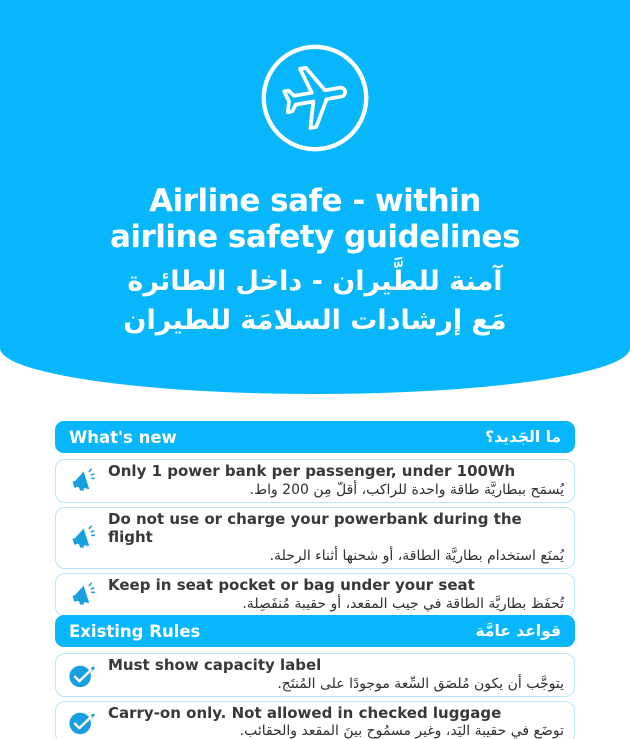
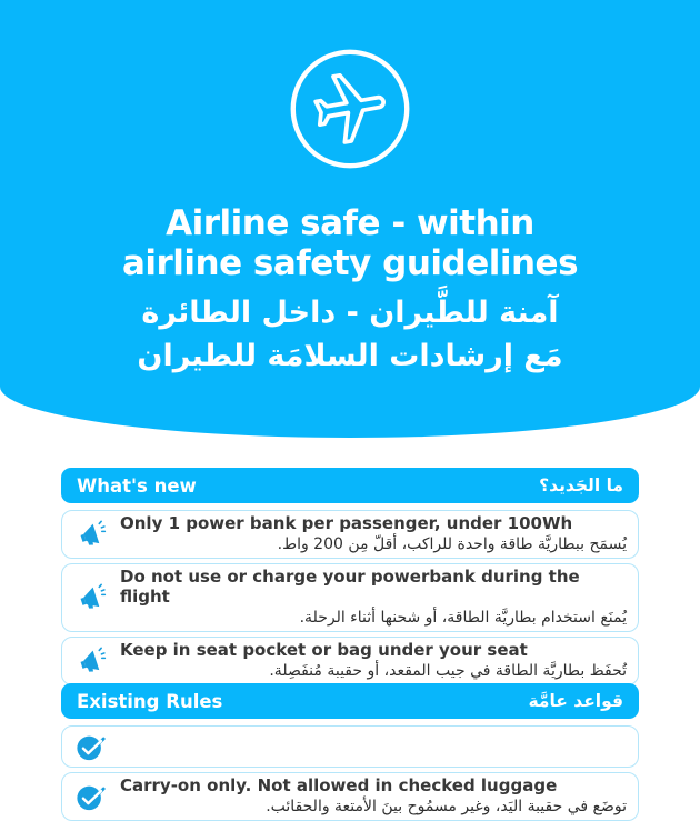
  Airline safe - within
  airline safety guidelines
  آمنة للطَّيران - داخل الطائرة
  مَع إرشادات السلامَة للطيران
  What's new
  ما الجَديد؟
  Only 1 power bank per passenger, under 100Wh
  يُسمَح ببطاريَّة طاقة واحدة للراكب، أقلّ مِن 200 واط.
  Do not use or charge your powerbank during the flight
  يُمنَع استخدام بطاريَّة الطاقة، أو شحنها أثناء الرحلة.
  Keep in seat pocket or bag under your seat
  تُحفَظ بطاريَّة الطاقة في جيب المقعد، أو حقيبة مُنفَصِلة.
  Existing Rules
  قواعد عامَّة
- Must show capacity label
- يتوجَّب أن يكون مُلصَق السِّعة موجودًا على المُنتَج.
  Carry-on only. Not allowed in checked luggage
- توضَع في حقيبة اليَد، وغير مسمُوح بينَ المقعد والحقائب.
+ توضَع في حقيبة اليَد، وغير مسمُوح بينَ الأمتعة والحقائب.
